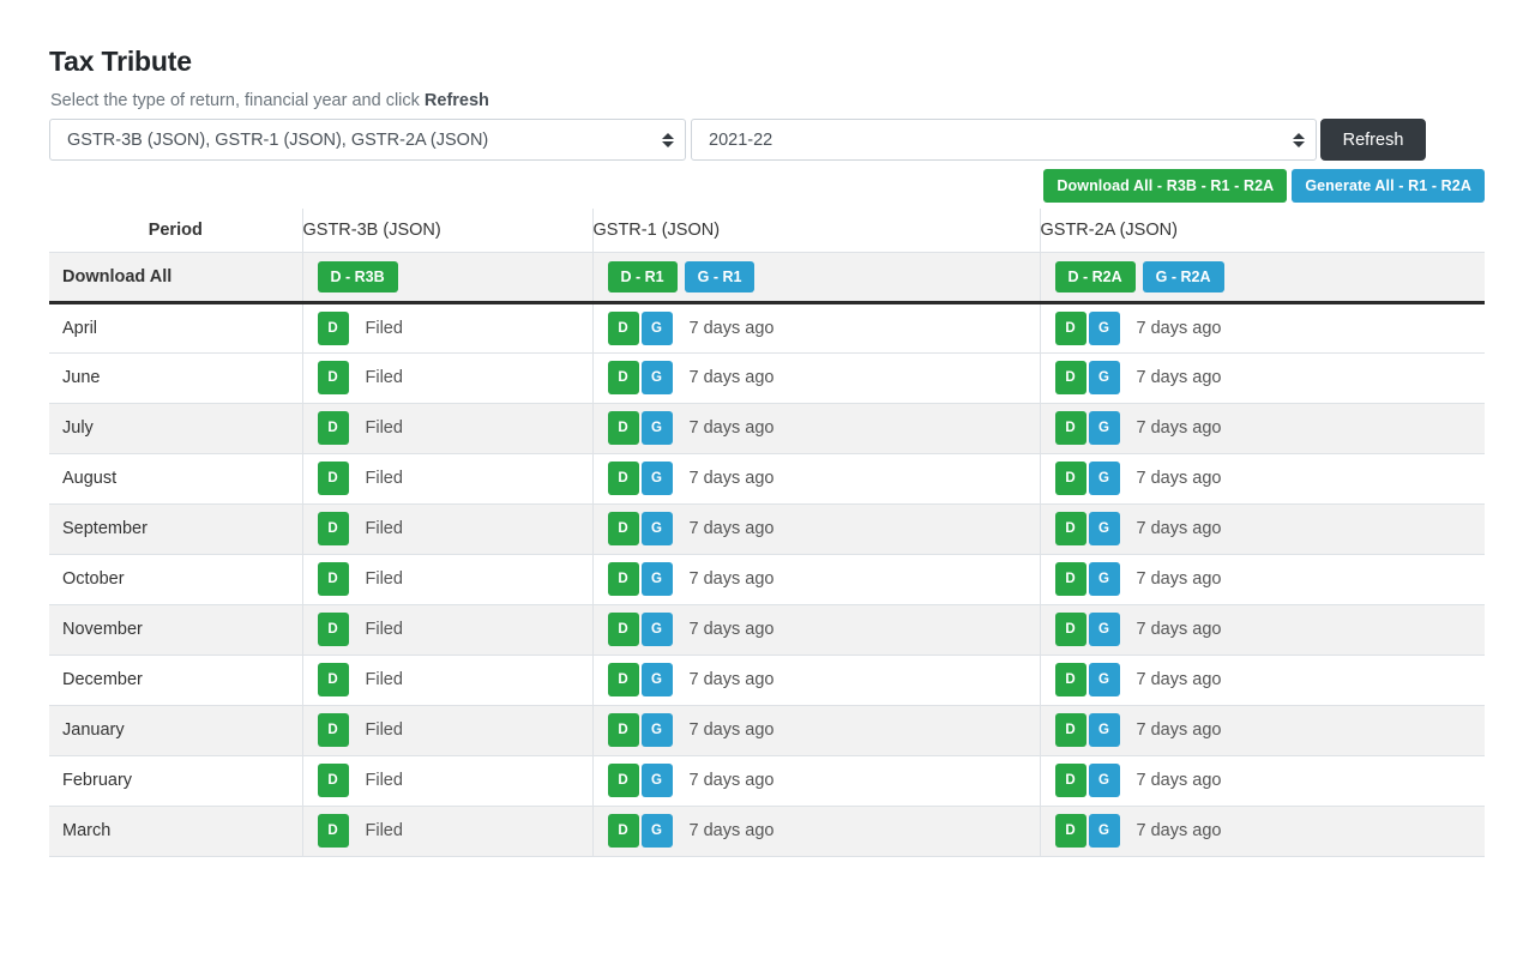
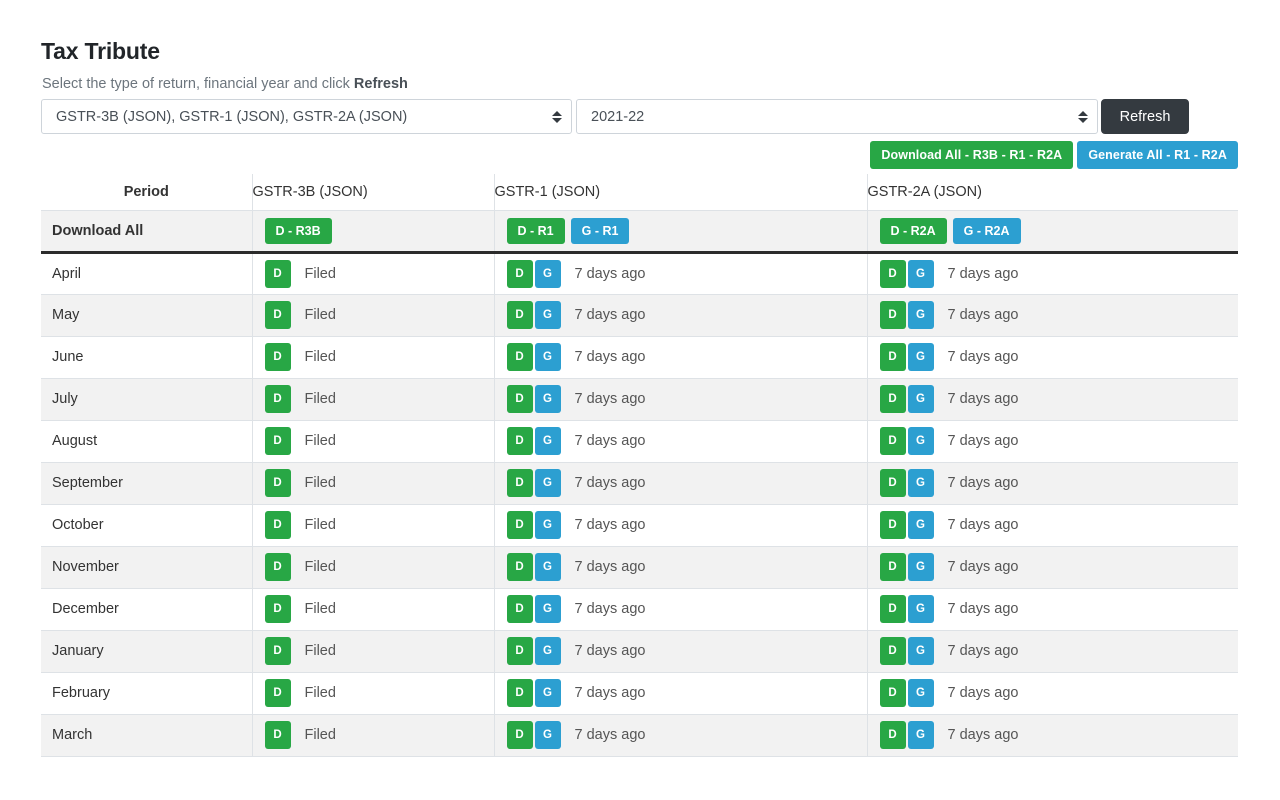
  Tax Tribute
  Select the type of return, financial year and click Refresh
  GSTR-3B (JSON), GSTR-1 (JSON), GSTR-2A (JSON)
  2021-22
  Refresh
  Download All - R3B - R1 - R2A
  Generate All - R1 - R2A
  Period	GSTR-3B (JSON)	GSTR-1 (JSON)	GSTR-2A (JSON)
  Download All	D - R3B	D - R1 G - R1	D - R2A G - R2A
  April	D Filed	D G 7 days ago	D G 7 days ago
+ May	D Filed	D G 7 days ago	D G 7 days ago
  June	D Filed	D G 7 days ago	D G 7 days ago
  July	D Filed	D G 7 days ago	D G 7 days ago
  August	D Filed	D G 7 days ago	D G 7 days ago
  September	D Filed	D G 7 days ago	D G 7 days ago
  October	D Filed	D G 7 days ago	D G 7 days ago
  November	D Filed	D G 7 days ago	D G 7 days ago
  December	D Filed	D G 7 days ago	D G 7 days ago
  January	D Filed	D G 7 days ago	D G 7 days ago
  February	D Filed	D G 7 days ago	D G 7 days ago
  March	D Filed	D G 7 days ago	D G 7 days ago
